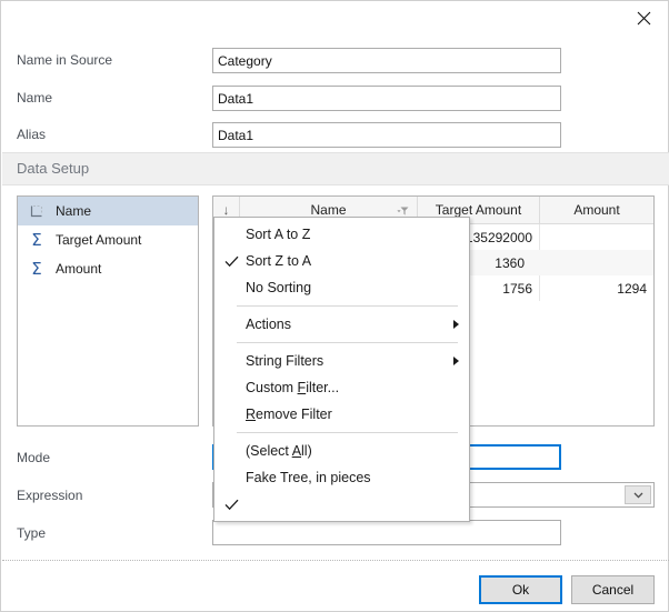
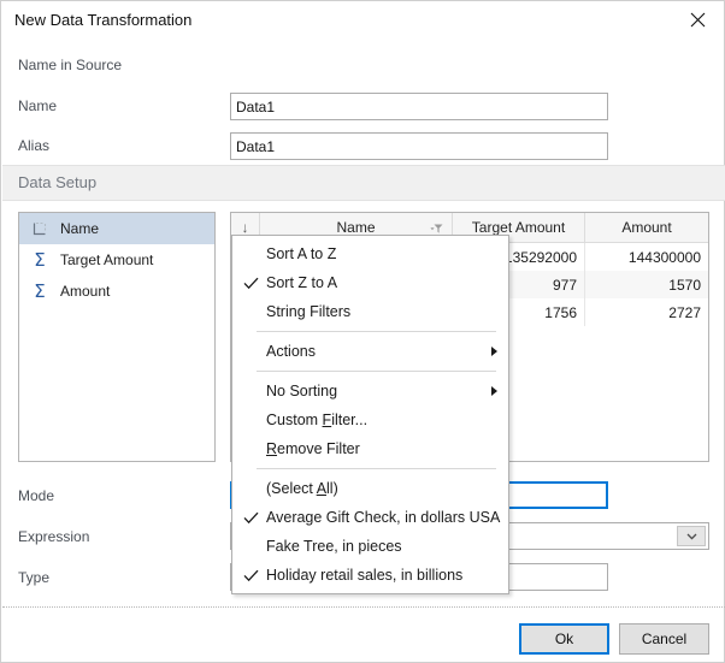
+ New Data Transformation
  Name in Source
- Category
  Name
  Data1
  Alias
  Data1
  Data Setup
  Name
  Σ
  Target Amount
  Σ
  Amount
  ↓
  Name
  Target Amount
  Amount
  35292000
+ 144300000
+ 977
- 1360
+ 1570
  1756
- 1294
+ 2727
  Mode
  Expression
  Type
  Sort A to Z
  Sort Z to A
- No Sorting
+ String Filters
  Actions
- String Filters
+ No Sorting
  Custom Filter...
  Remove Filter
  (Select All)
+ Average Gift Check, in dollars USA
  Fake Tree, in pieces
+ Holiday retail sales, in billions
  Ok
  Cancel
